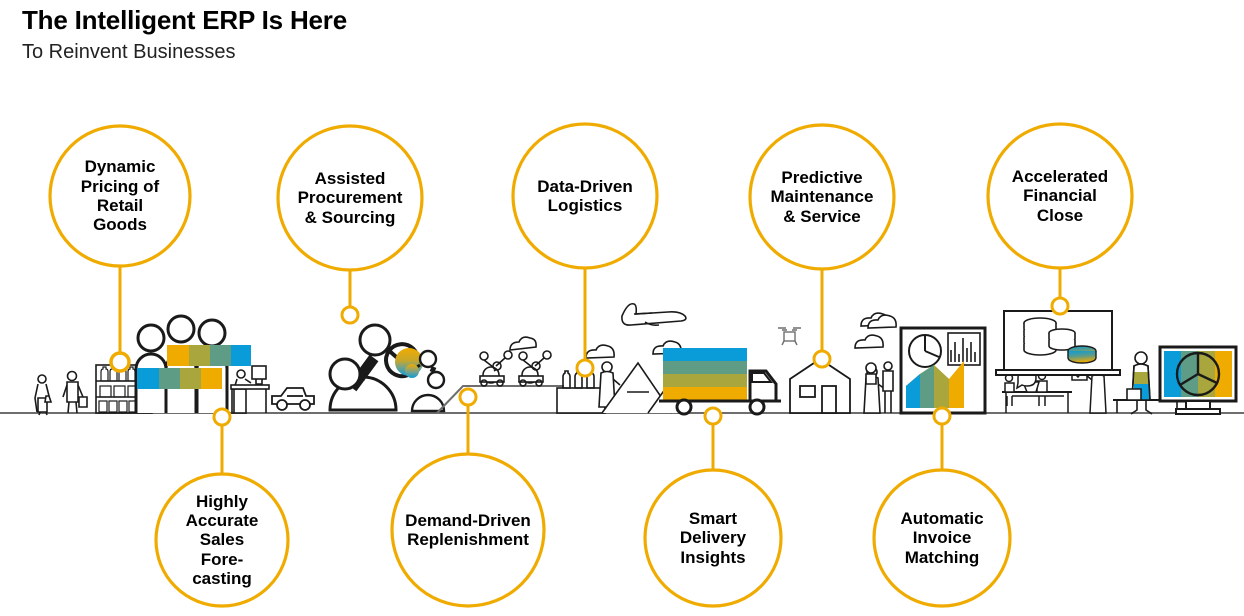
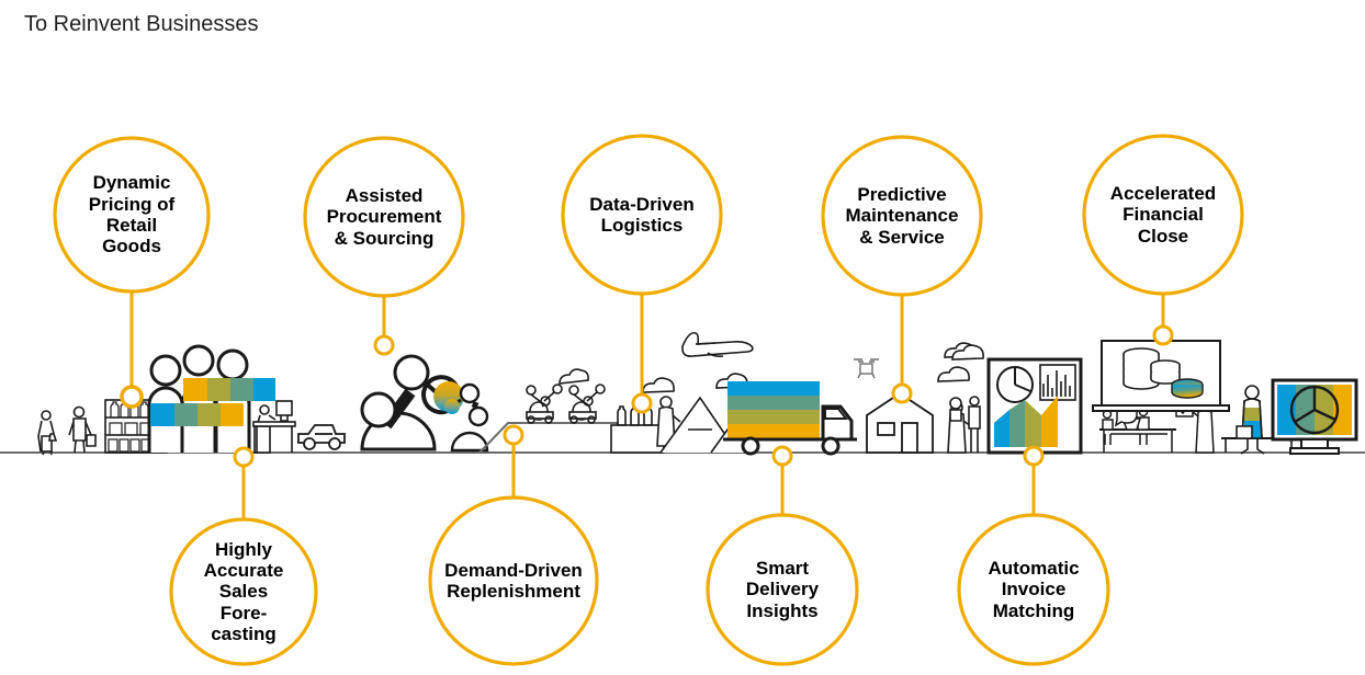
- The Intelligent ERP Is Here
  To Reinvent Businesses
  Dynamic
  Pricing of
  Retail
  Goods
  Assisted
  Procurement
  & Sourcing
  Data-Driven
  Logistics
  Predictive
  Maintenance
  & Service
  Accelerated
  Financial
  Close
  Highly
  Accurate
  Sales
  Fore-
  casting
  Demand-Driven
  Replenishment
  Smart
  Delivery
  Insights
  Automatic
  Invoice
  Matching
